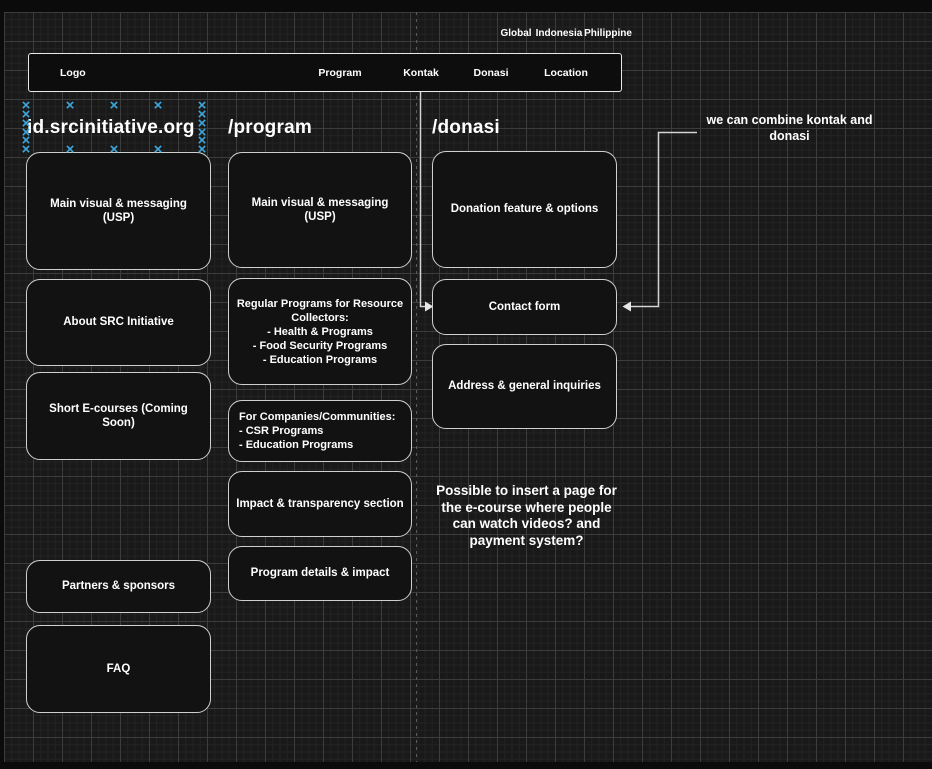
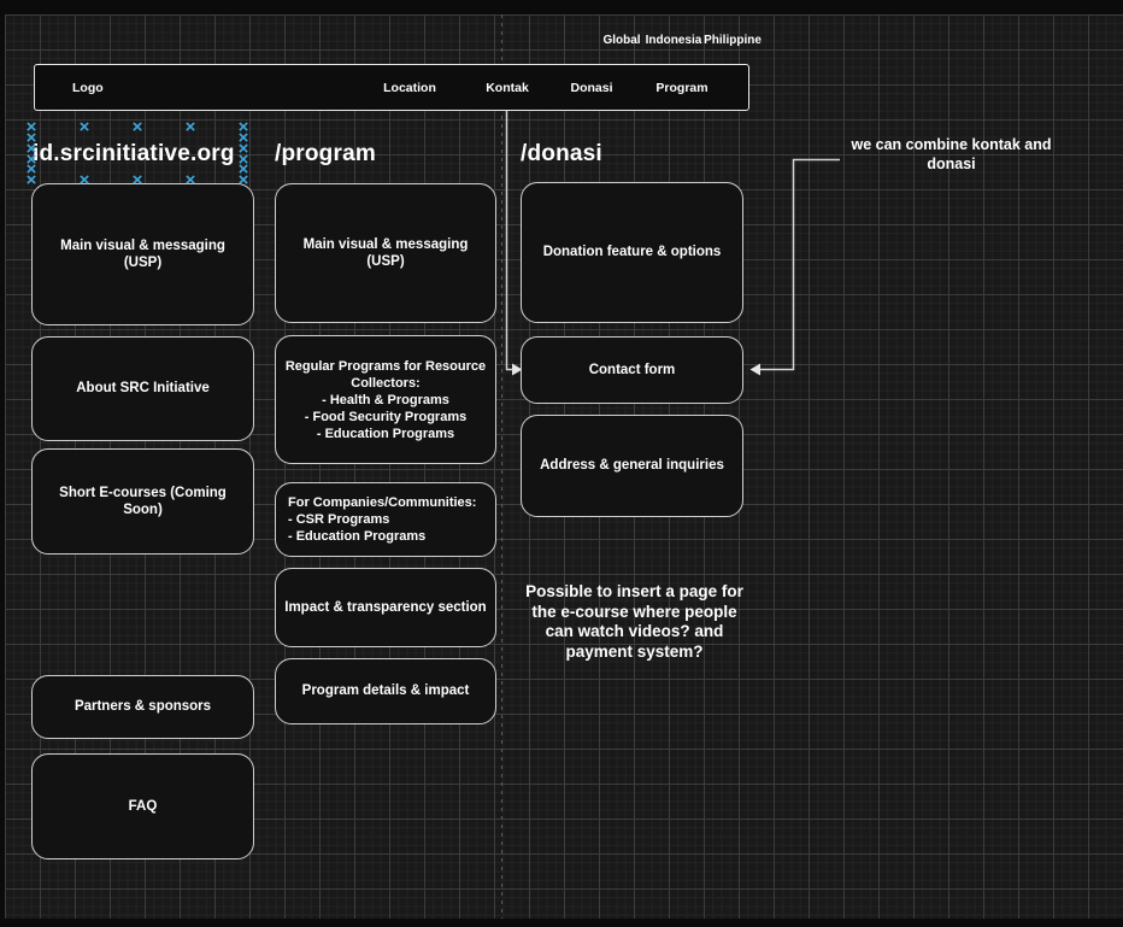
  Global
  Indonesia
  Philippine
  Logo
- Program
+ Location
  Kontak
  Donasi
- Location
+ Program
  id.srcinitiative.org
  /program
  /donasi
  ×
  ×
  ×
  ×
  ×
  ×
  ×
  ×
  ×
  ×
  ×
  ×
  ×
  ×
  ×
  ×
  ×
  ×
  Main visual & messaging (USP)
  About SRC Initiative
  Short E-courses (Coming Soon)
  Partners & sponsors
  FAQ
  Main visual & messaging (USP)
  Regular Programs for Resource Collectors:
  - Health & Programs
  - Food Security Programs
  - Education Programs
  For Companies/Communities:
  - CSR Programs
  - Education Programs
  Impact & transparency section
  Program details & impact
  Donation feature & options
  Contact form
  Address & general inquiries
  we can combine kontak and
  donasi
  Possible to insert a page for
  the e-course where people
  can watch videos? and
  payment system?
